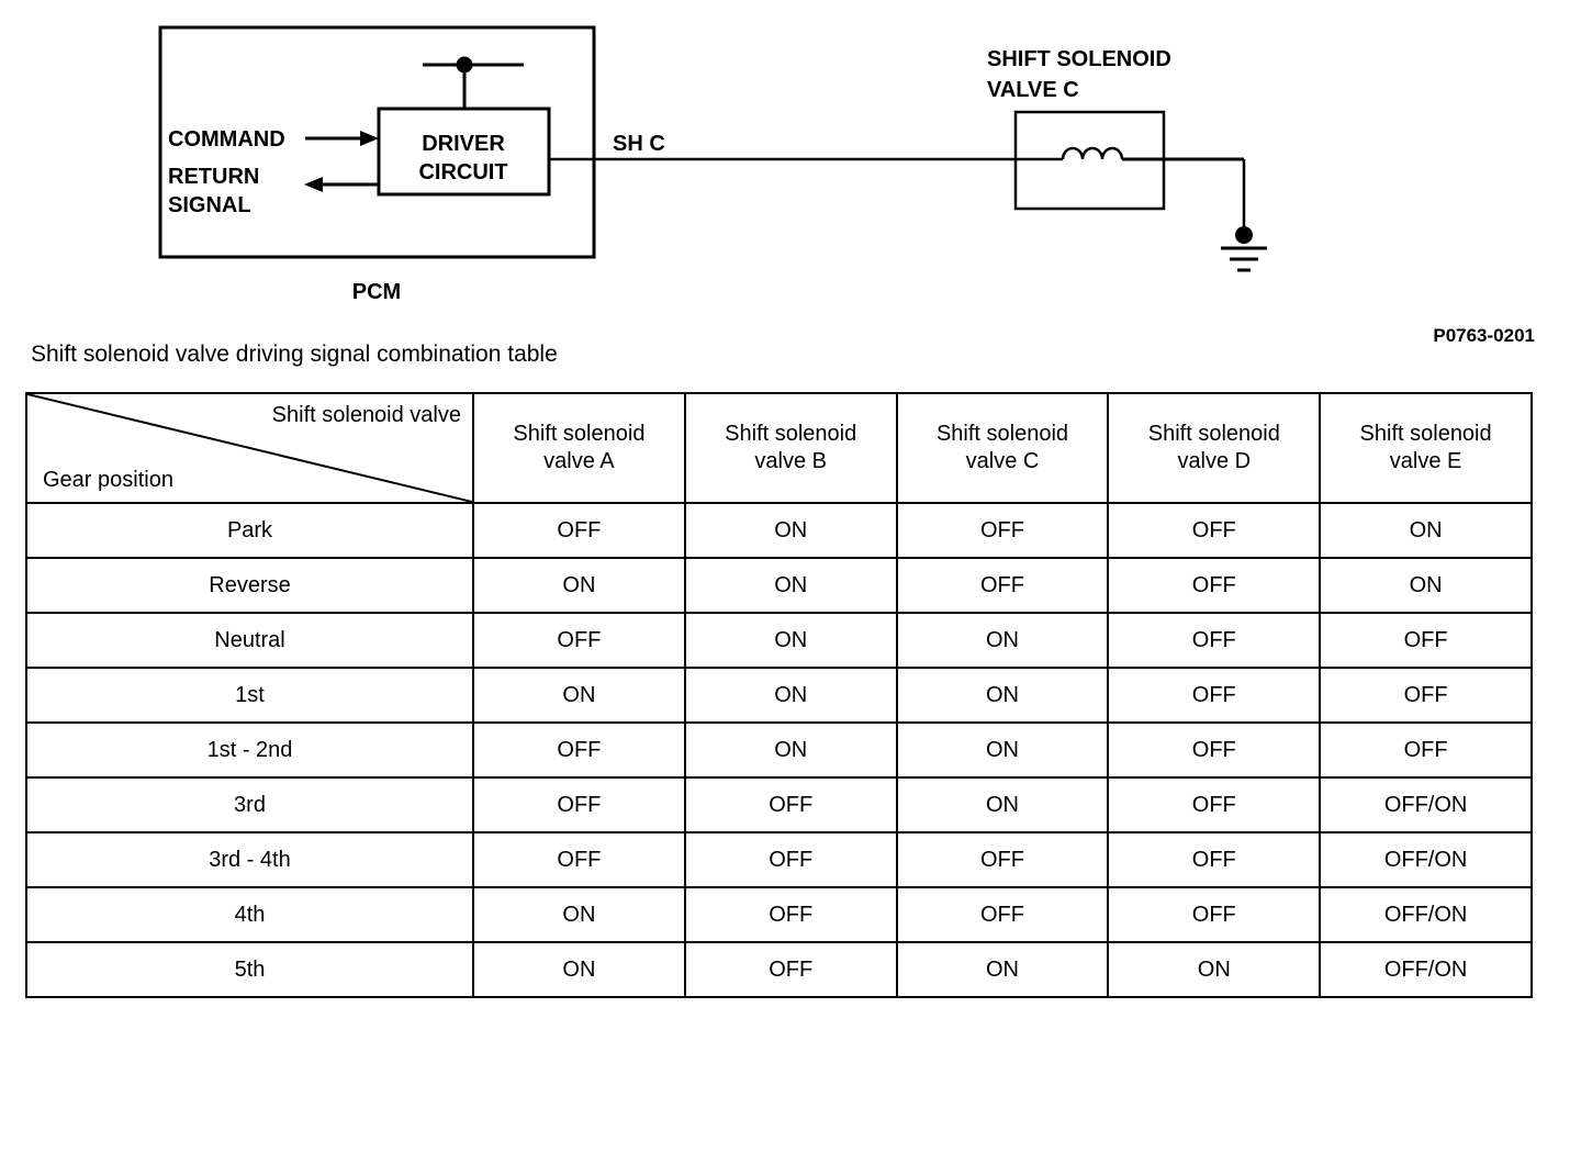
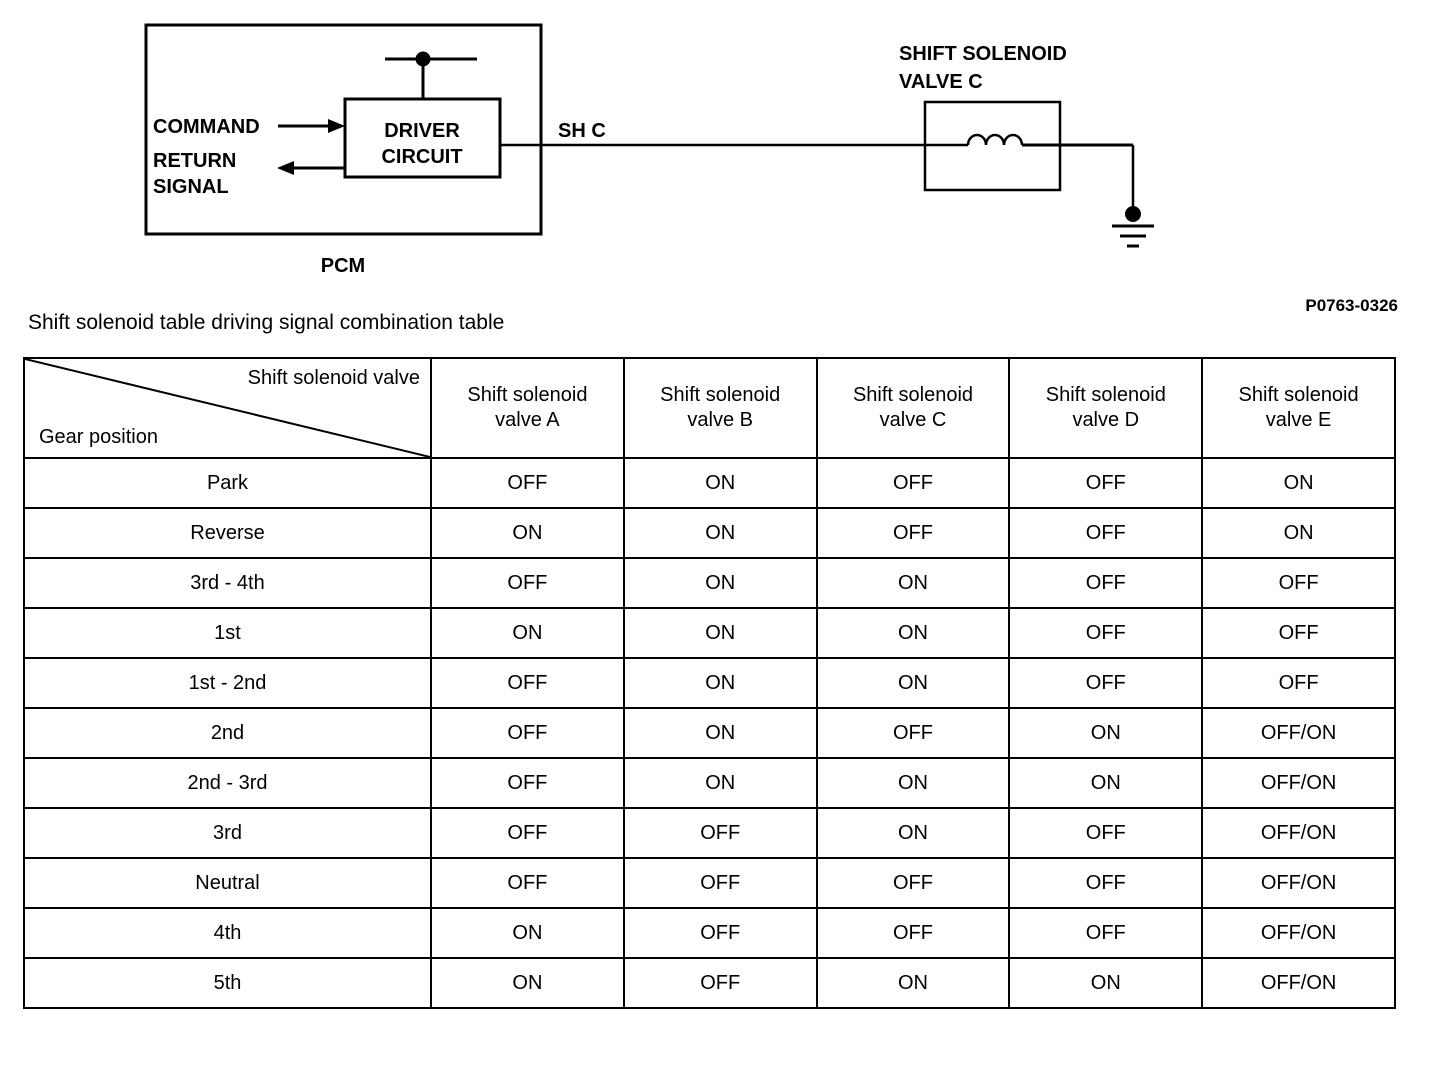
  COMMAND
  RETURN
  SIGNAL
  DRIVER
  CIRCUIT
  PCM
  SH C
  SHIFT SOLENOID
  VALVE C
- P0763-0201
+ P0763-0326
- Shift solenoid valve driving signal combination table
+ Shift solenoid table driving signal combination table
  Shift solenoid valve Gear position	Shift solenoid valve A	Shift solenoid valve B	Shift solenoid valve C	Shift solenoid valve D	Shift solenoid valve E
  Park	OFF	ON	OFF	OFF	ON
  Reverse	ON	ON	OFF	OFF	ON
- Neutral	OFF	ON	ON	OFF	OFF
+ 3rd - 4th	OFF	ON	ON	OFF	OFF
  1st	ON	ON	ON	OFF	OFF
  1st - 2nd	OFF	ON	ON	OFF	OFF
+ 2nd	OFF	ON	OFF	ON	OFF/ON
+ 2nd - 3rd	OFF	ON	ON	ON	OFF/ON
  3rd	OFF	OFF	ON	OFF	OFF/ON
- 3rd - 4th	OFF	OFF	OFF	OFF	OFF/ON
+ Neutral	OFF	OFF	OFF	OFF	OFF/ON
  4th	ON	OFF	OFF	OFF	OFF/ON
  5th	ON	OFF	ON	ON	OFF/ON
